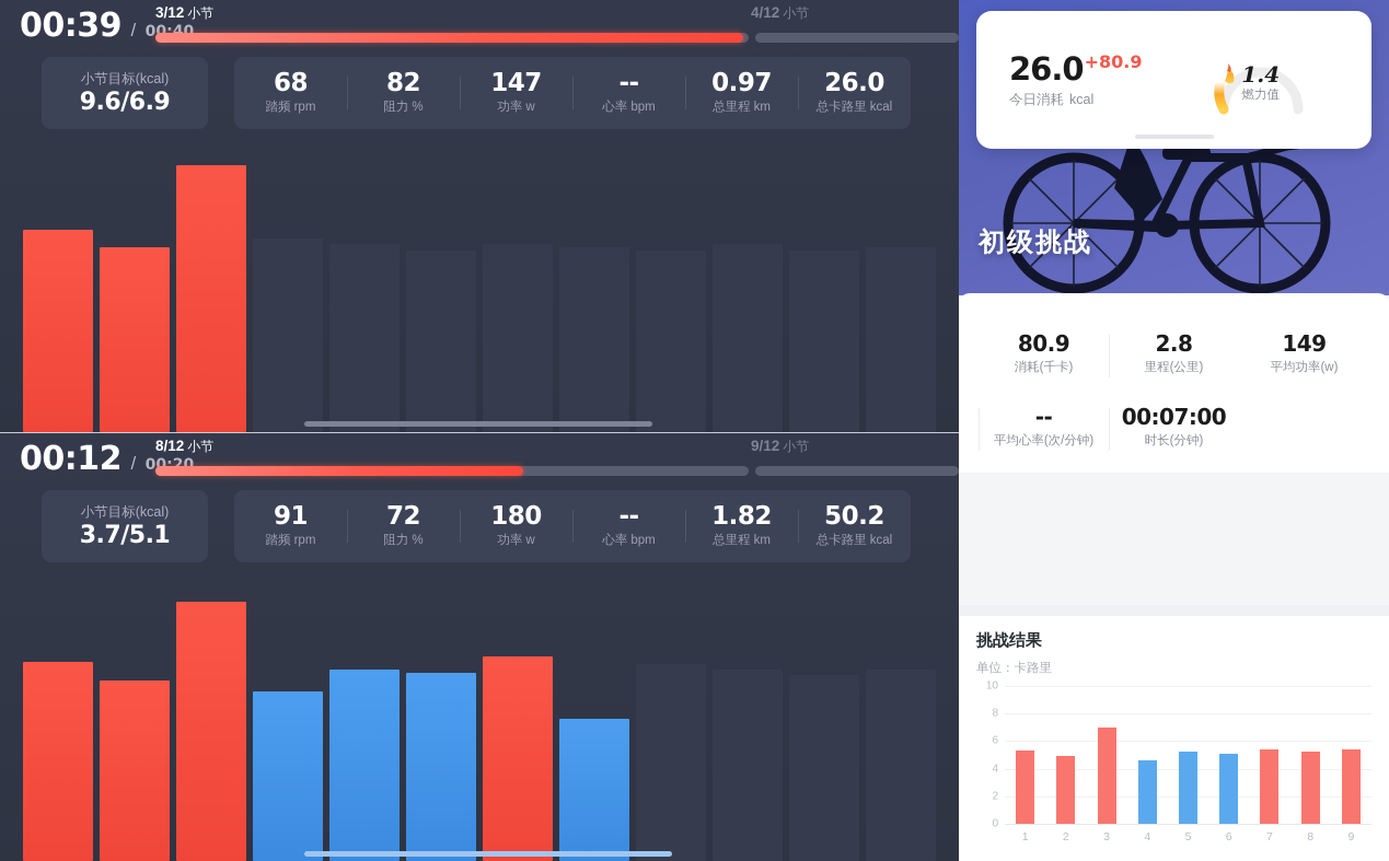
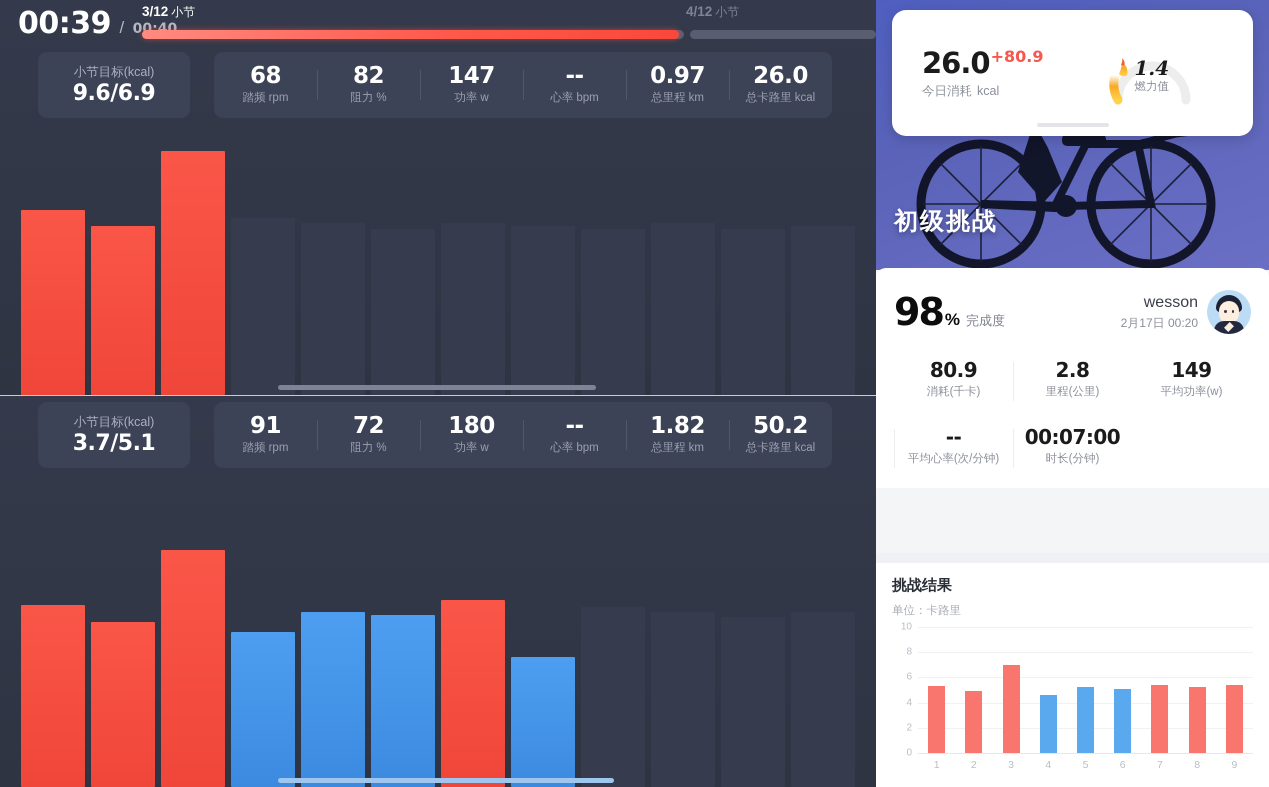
  00:39 / 00:40
  3/12 小节
  4/12 小节
  小节目标(kcal)
  9.6/6.9
  68
  踏频 rpm
  82
  阻力 %
  147
  功率 w
  --
  心率 bpm
  0.97
  总里程 km
  26.0
  总卡路里 kcal
- 00:12 / 00:20
- 8/12 小节
- 9/12 小节
  小节目标(kcal)
  3.7/5.1
  91
  踏频 rpm
  72
  阻力 %
  180
  功率 w
  --
  心率 bpm
  1.82
  总里程 km
  50.2
  总卡路里 kcal
  初级挑战
  26.0
  +80.9
  今日消耗 kcal
  1.4
  燃力值
+ 98
+ %
+ 完成度
+ wesson
+ 2月17日 00:20
  80.9
  消耗(千卡)
  2.8
  里程(公里)
  149
  平均功率(w)
  --
  平均心率(次/分钟)
  00:07:00
  时长(分钟)
  挑战结果
  单位：卡路里
  0
  2
  4
  6
  8
  10
  1
  2
  3
  4
  5
  6
  7
  8
  9
